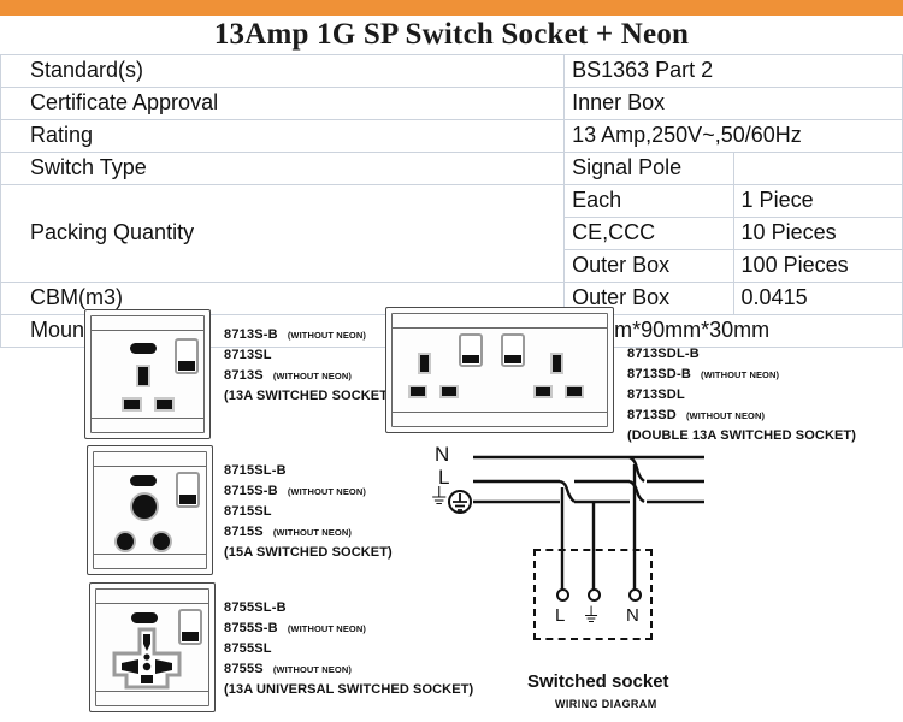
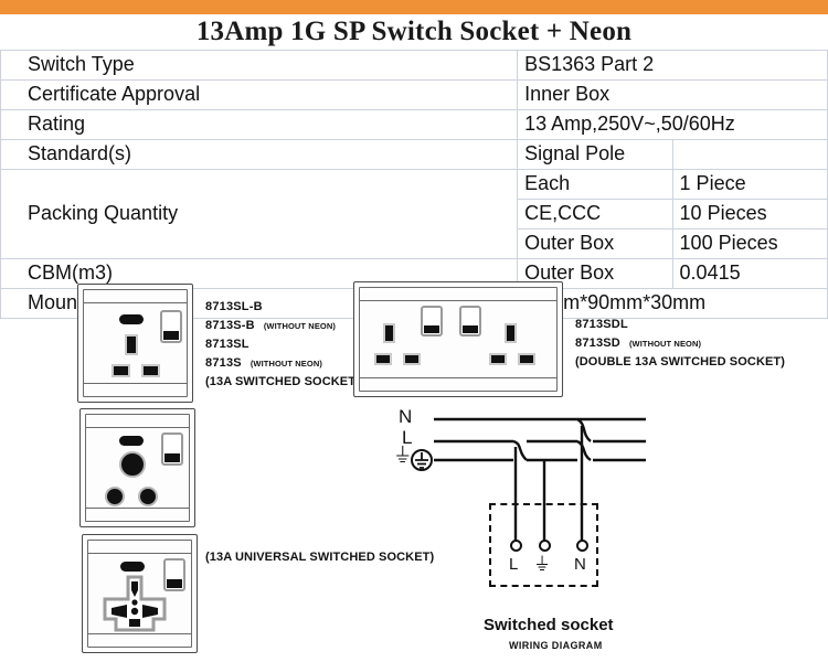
  13Amp 1G SP Switch Socket + Neon
- Standard(s)	BS1363 Part 2
+ Switch Type	BS1363 Part 2
  Certificate Approval	Inner Box
  Rating	13 Amp,250V~,50/60Hz
- Switch Type	Signal Pole
+ Standard(s)	Signal Pole
  Packing Quantity	Each	1 Piece
  CE,CCC	10 Pieces
  Outer Box	100 Pieces
  CBM(m3)	Outer Box	0.0415
+ 8713SL-B
  8713S-B (WITHOUT NEON)
  8713SL
  8713S (WITHOUT NEON)
  (13A SWITCHED SOCKET
- 8713SDL-B
- 8713SD-B (WITHOUT NEON)
  8713SDL
  8713SD (WITHOUT NEON)
  (DOUBLE 13A SWITCHED SOCKET)
- 8715SL-B
- 8715S-B (WITHOUT NEON)
- 8715SL
- 8715S (WITHOUT NEON)
- (15A SWITCHED SOCKET)
- 8755SL-B
- 8755S-B (WITHOUT NEON)
- 8755SL
- 8755S (WITHOUT NEON)
  (13A UNIVERSAL SWITCHED SOCKET)
  N
  L
  ⏚
  L
  ⏚
  N
  Switched socket
  WIRING DIAGRAM
